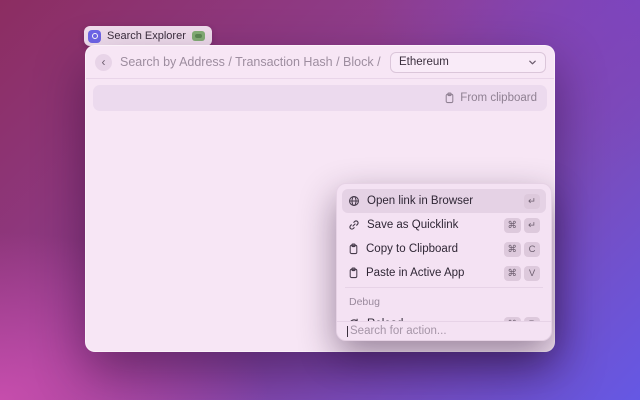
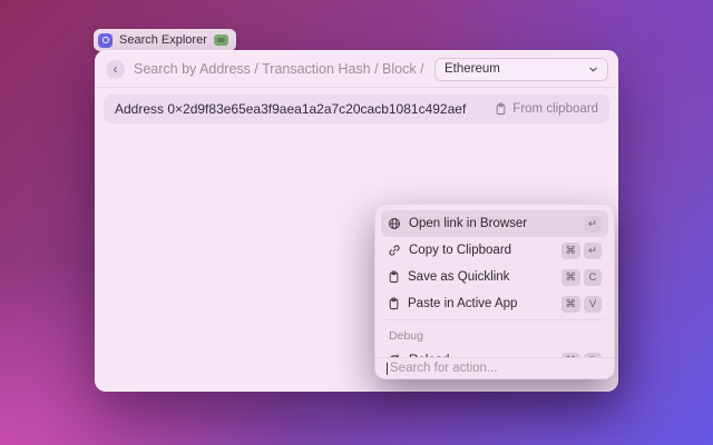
  Search Explorer
  ‹
  Search by Address / Transaction Hash / Block /
  Ethereum
+ Address 0×2d9f83e65ea3f9aea1a2a7c20cacb1081c492aef
  From clipboard
  Open link in Browser
  ↵
- Save as Quicklink
+ Copy to Clipboard
  ⌘
  ↵
- Copy to Clipboard
+ Save as Quicklink
  ⌘
  C
  Paste in Active App
  ⌘
  V
  Debug
  Search for action...
